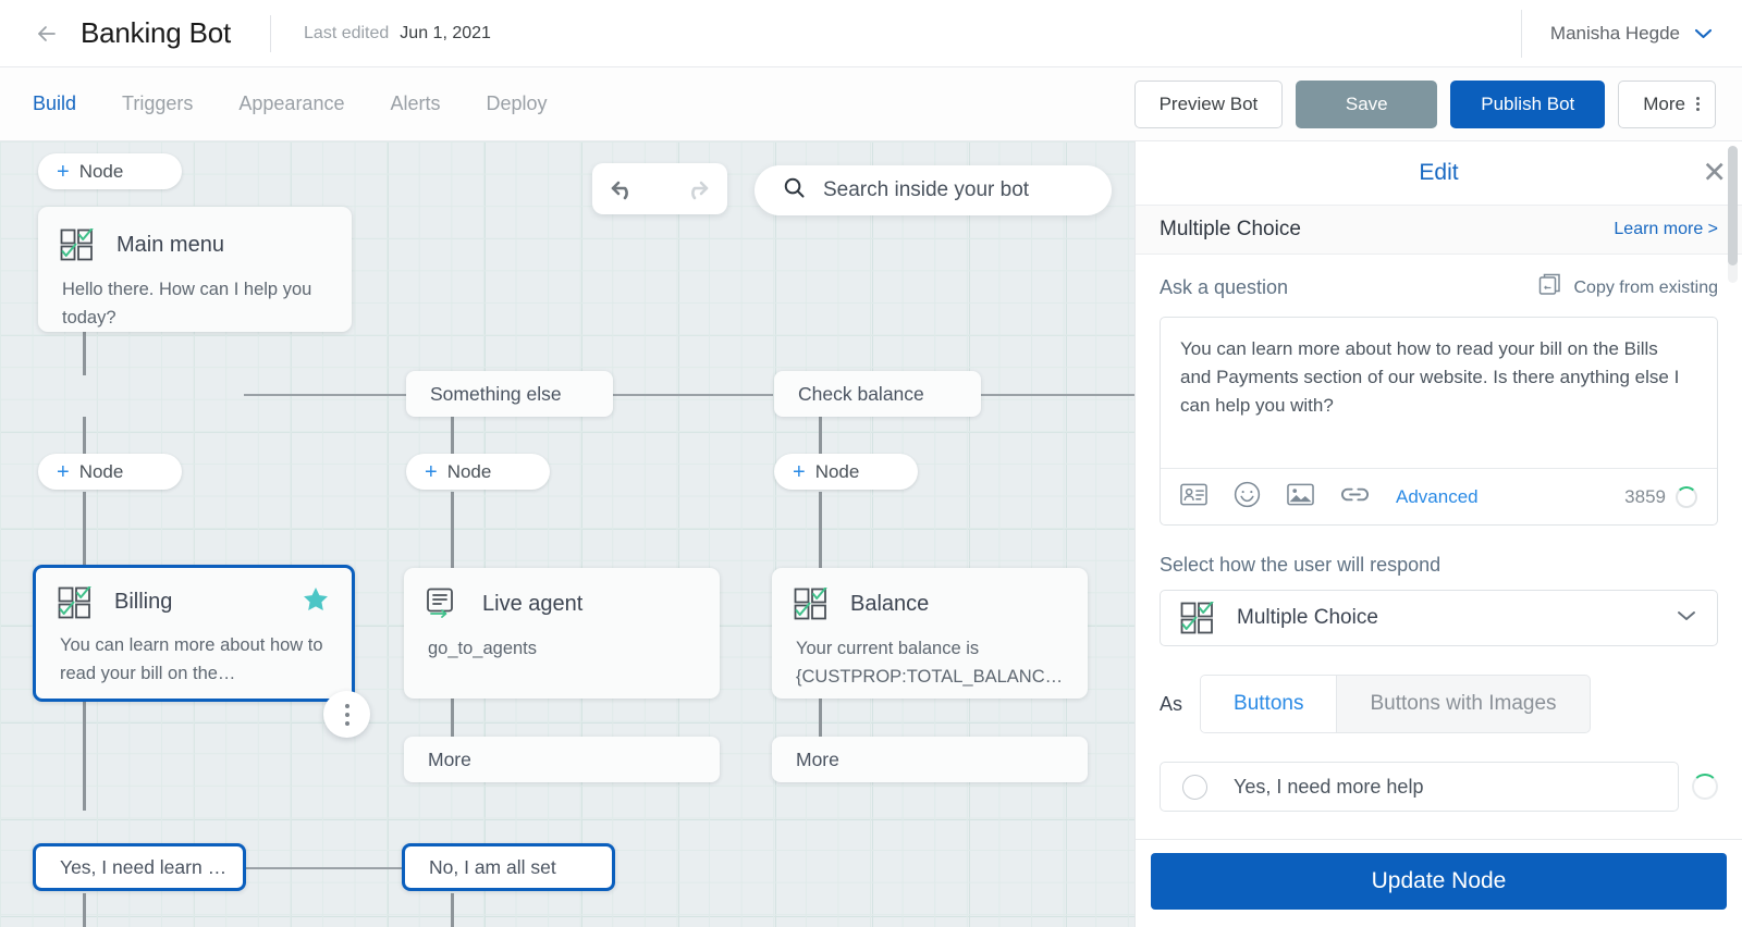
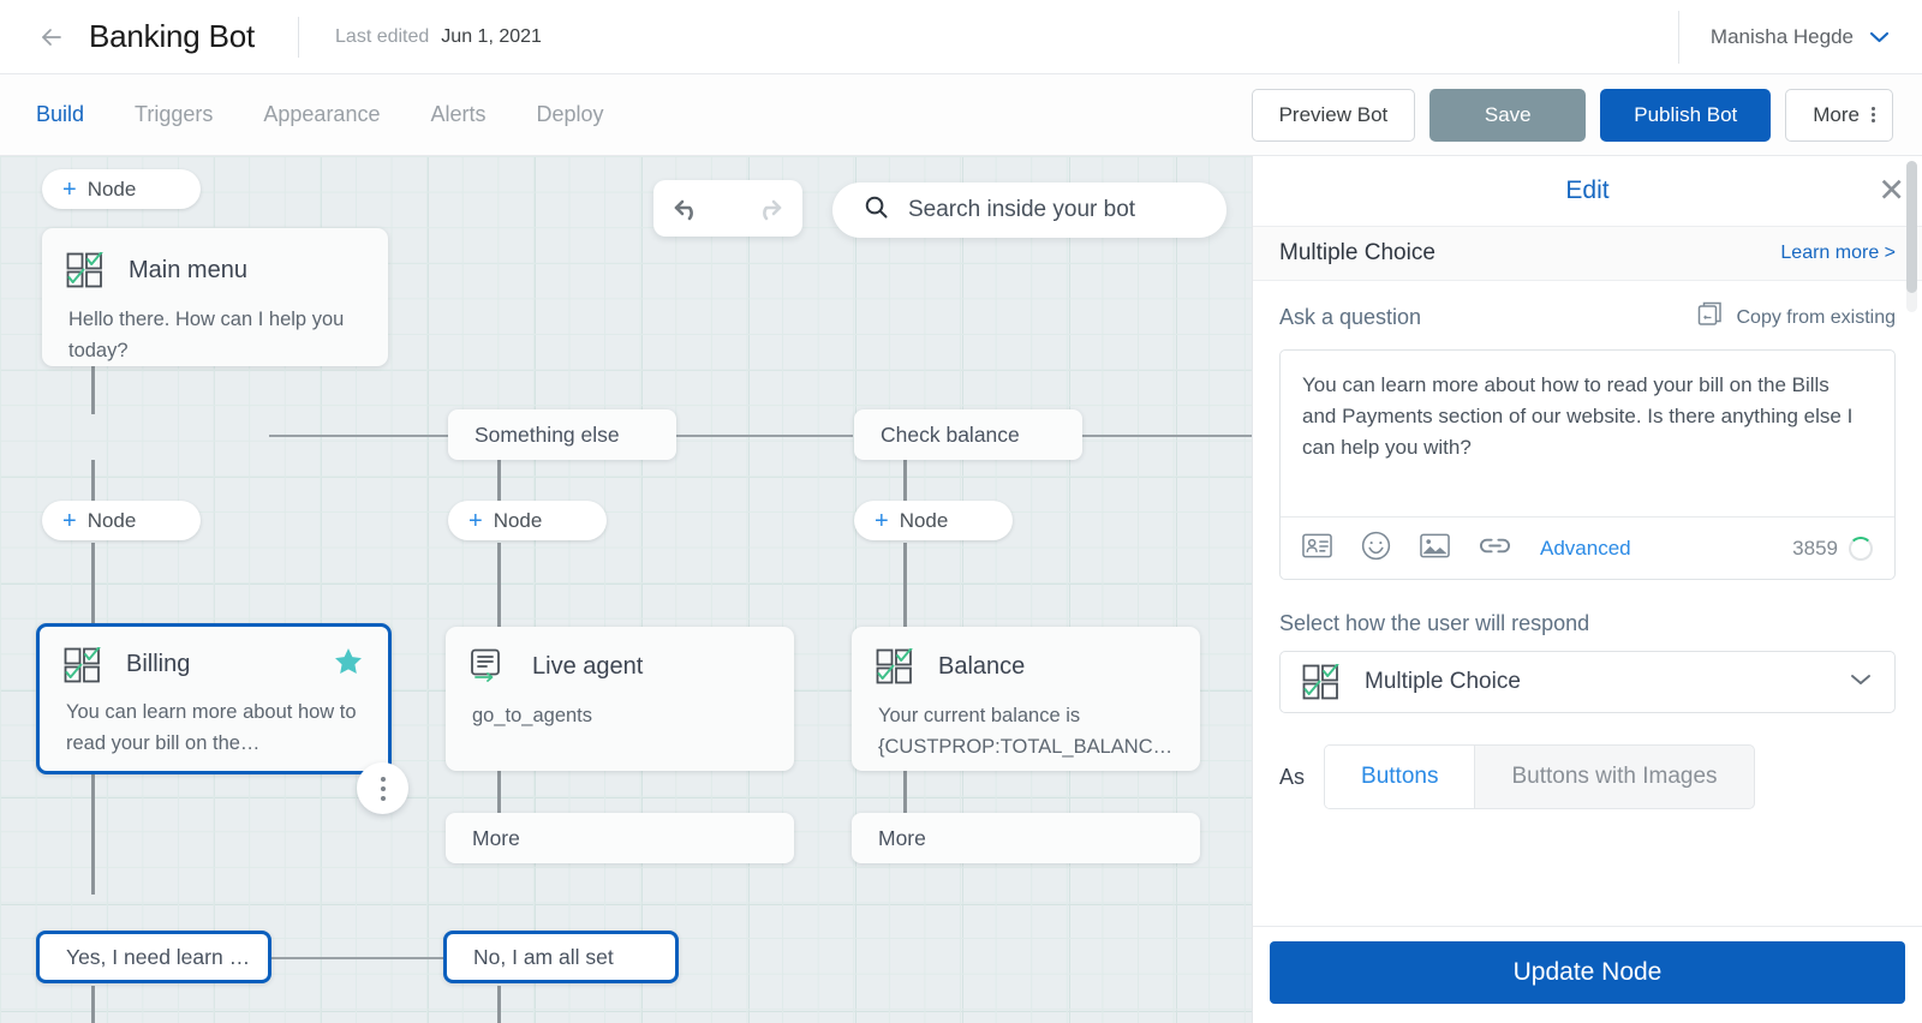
  Banking Bot
  Last edited
  Jun 1, 2021
  Manisha Hegde
  Build
  Triggers
  Appearance
  Alerts
  Deploy
  Preview Bot
  Save
  Publish Bot
  More
  Search inside your bot
  +
  Node
  +
  Node
  +
  Node
  +
  Node
  Main menu
  Hello there. How can I help you today?
  Something else
  Check balance
  Billing
  You can learn more about how to read your bill on the…
  Live agent
  go_to_agents
  Balance
  Your current balance is
  {CUSTPROP:TOTAL_BALANC…
  More
  More
  Yes, I need learn …
  No, I am all set
  Edit
  ✕
  Multiple Choice
  Learn more >
  Ask a question
  Copy from existing
  You can learn more about how to read your bill on the Bills and Payments section of our website. Is there anything else I can help you with?
  Advanced
  3859
  Select how the user will respond
  Multiple Choice
  As
  Buttons
  Buttons with Images
- Yes, I need more help
  Update Node
